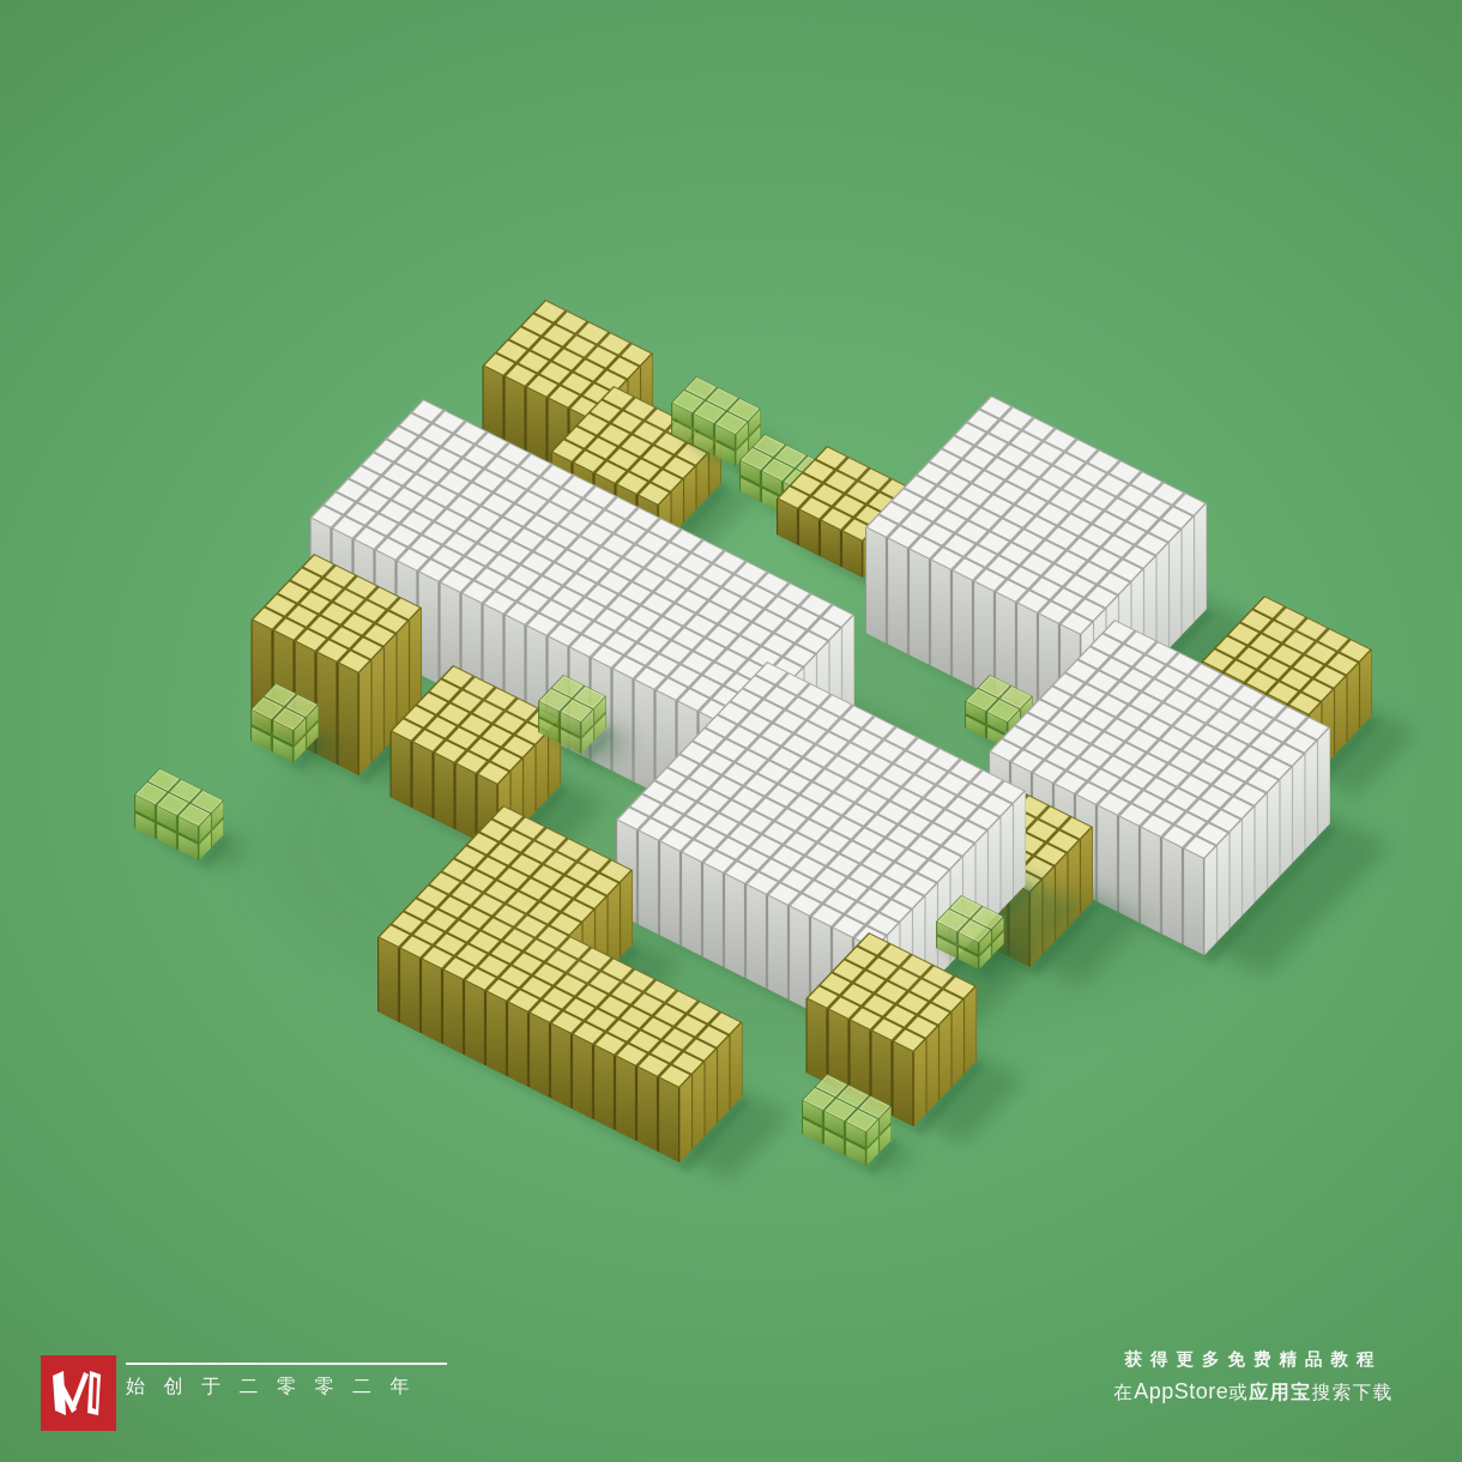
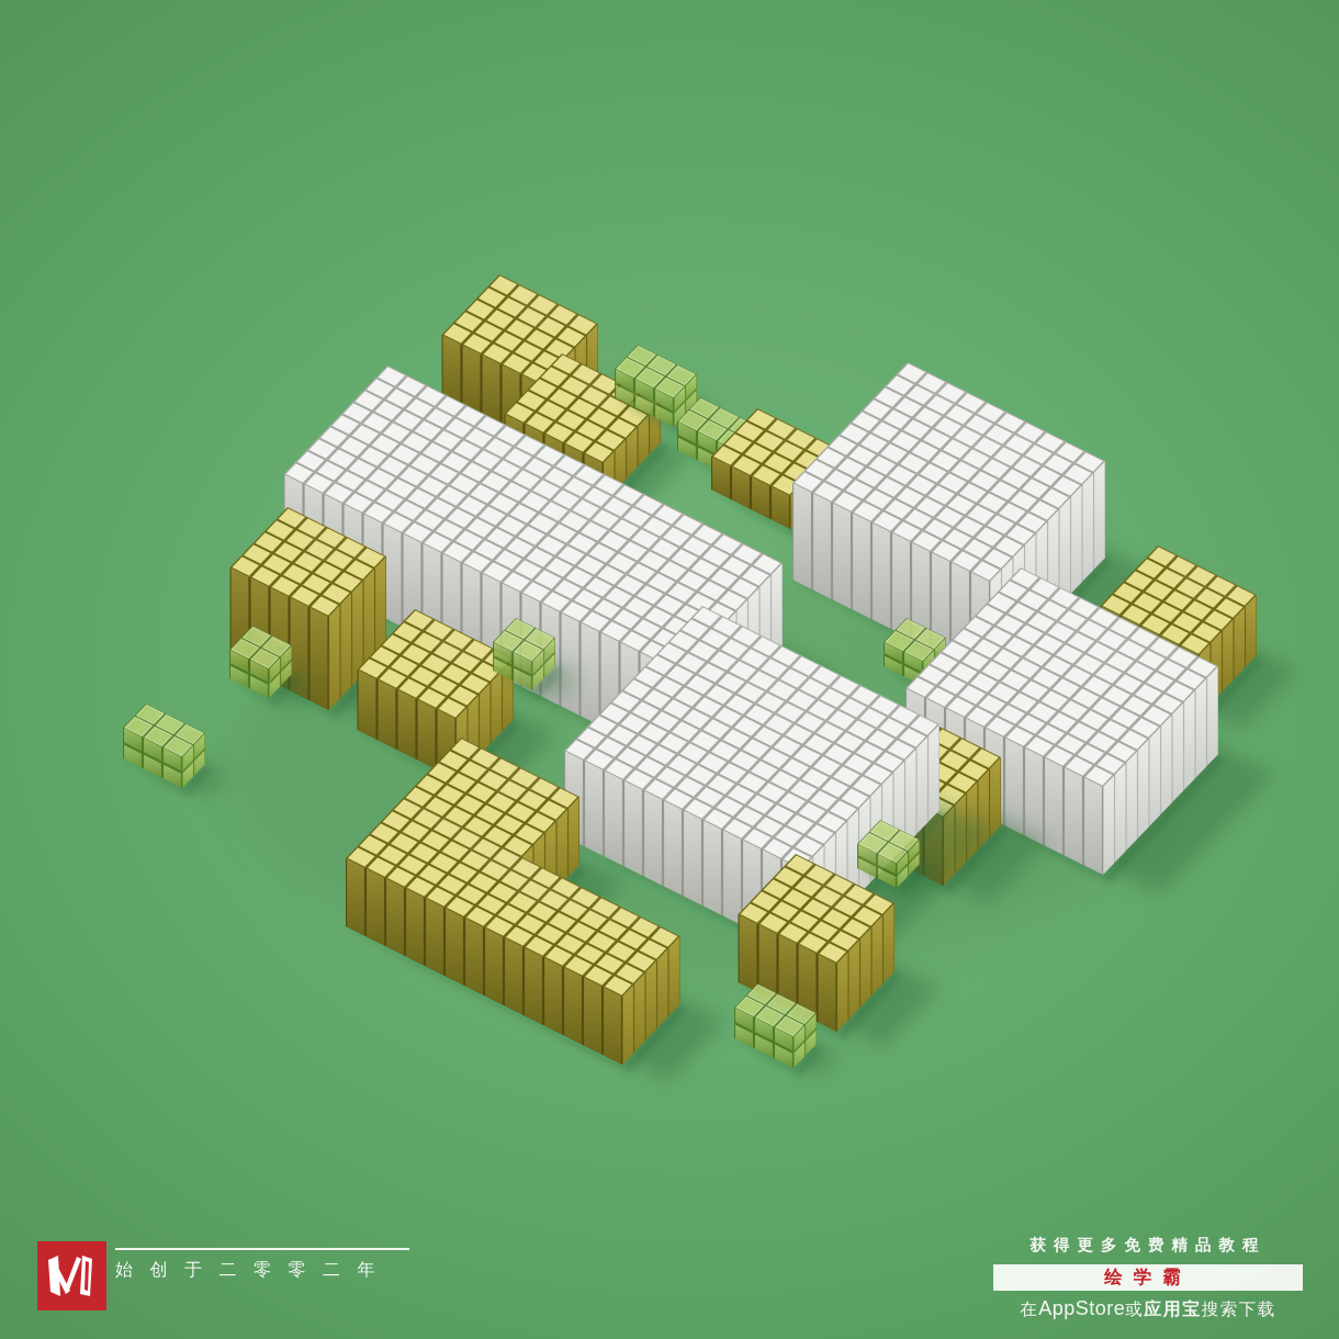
  始创于二零零二年
  获得更多免费精品教程
+ 绘学霸
  在AppStore或应用宝搜索下载
